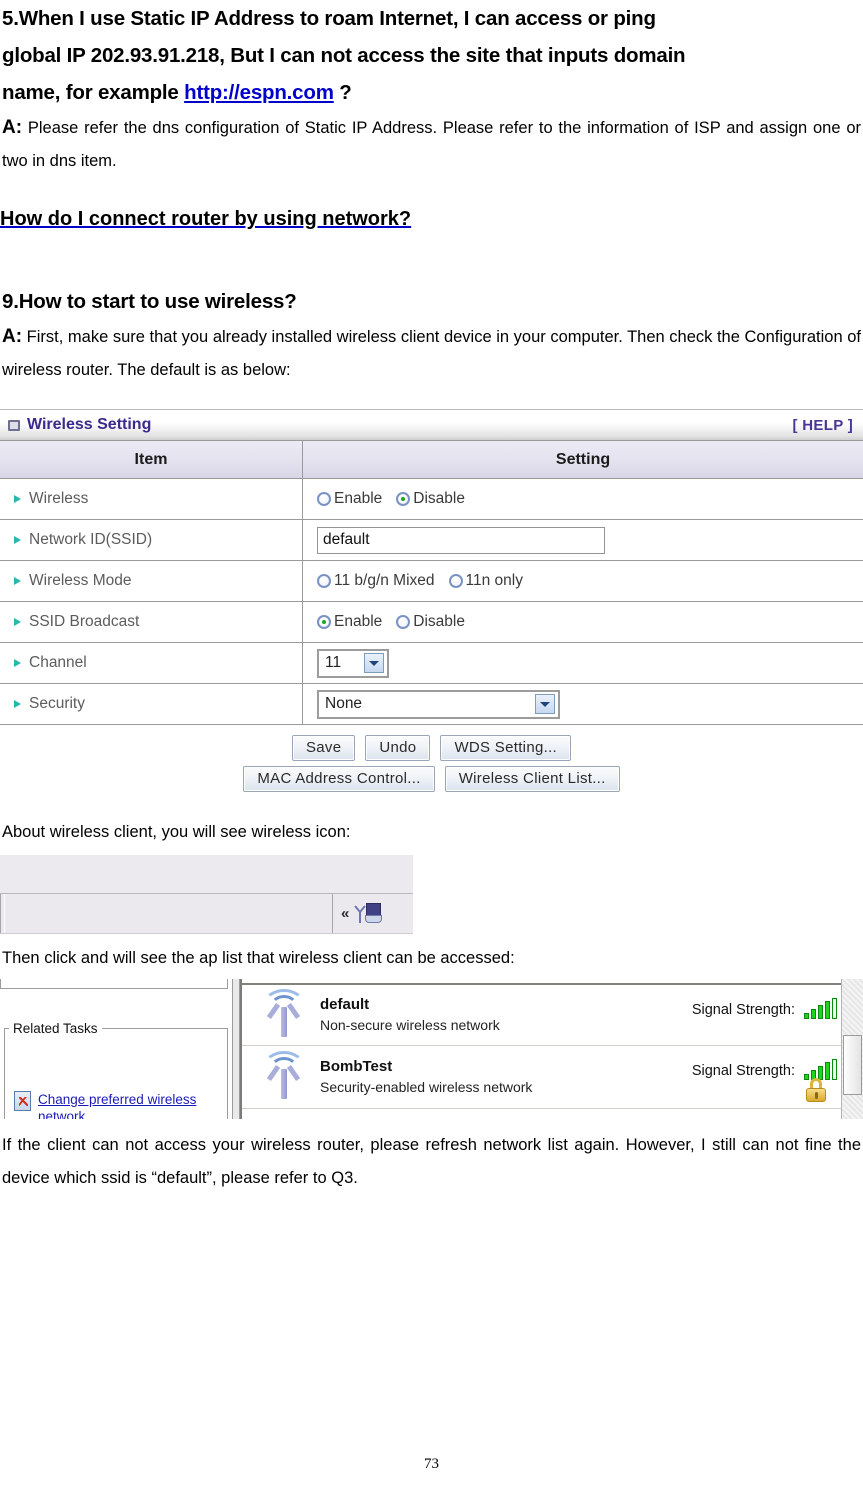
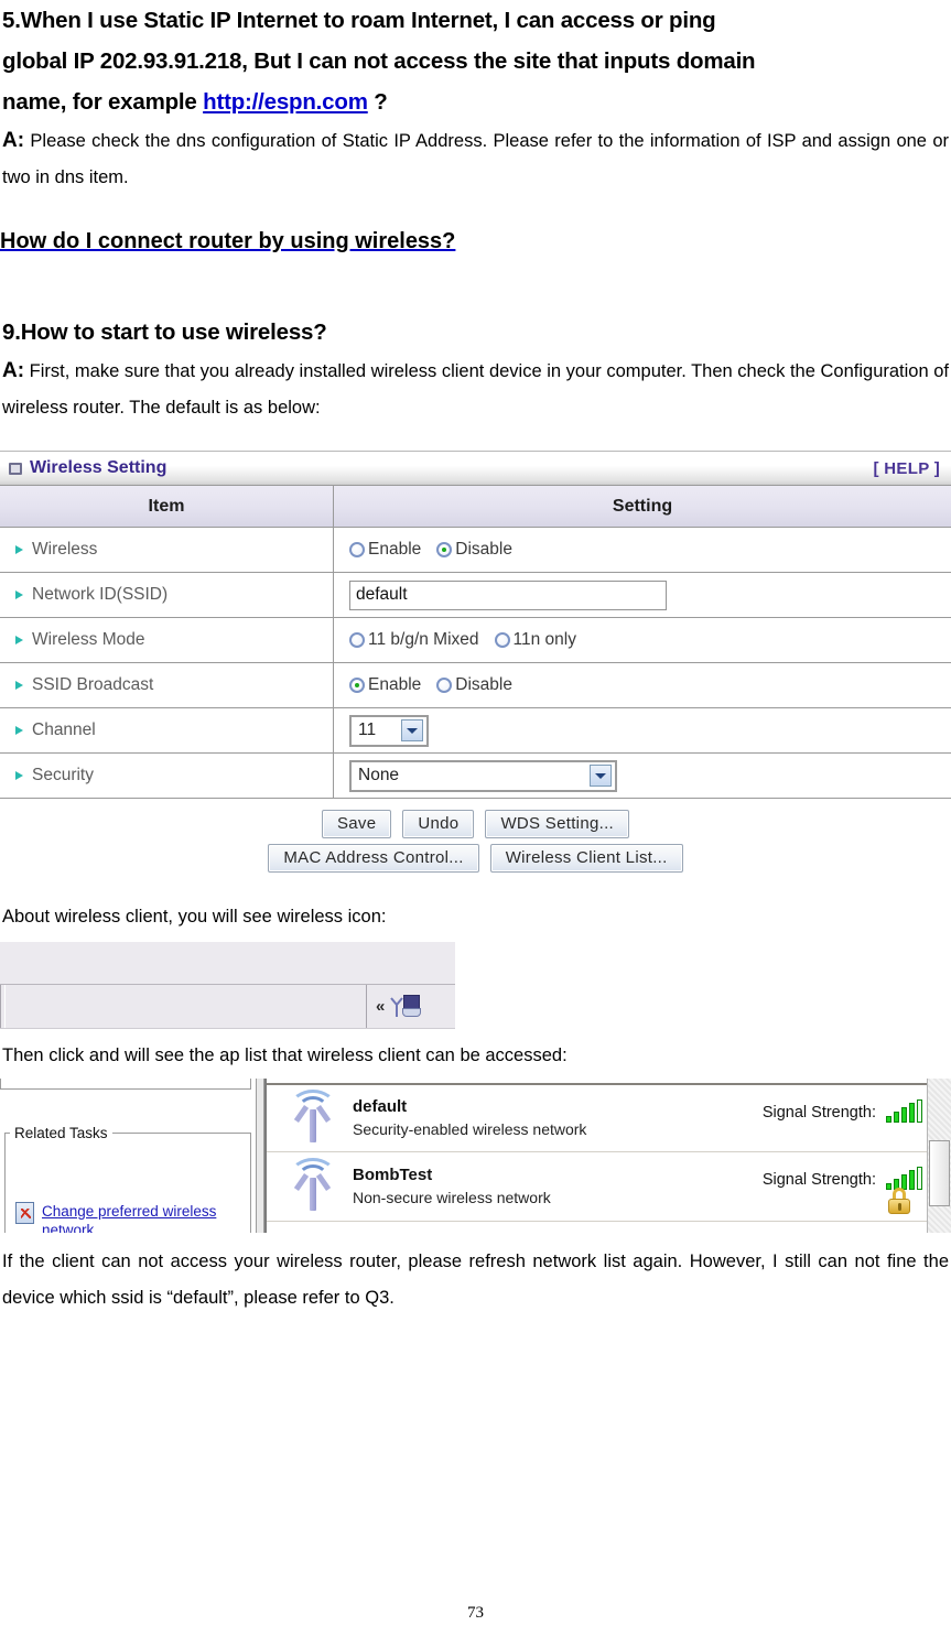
- 5.When I use Static IP Address to roam Internet, I can access or ping
+ 5.When I use Static IP Internet to roam Internet, I can access or ping
  global IP 202.93.91.218, But I can not access the site that inputs domain
  name, for example http://espn.com ?
- A: Please refer the dns configuration of Static IP Address. Please refer to the information of ISP and assign one or two in dns item.
+ A: Please check the dns configuration of Static IP Address. Please refer to the information of ISP and assign one or two in dns item.
- How do I connect router by using network?
+ How do I connect router by using wireless?
  9.How to start to use wireless?
  A: First, make sure that you already installed wireless client device in your computer. Then check the Configuration of wireless router. The default is as below:
  Wireless Setting
  [ HELP ]
  Item
  Setting
  Wireless
  Enable
  Disable
  Network ID(SSID)
  default
  Wireless Mode
  11 b/g/n Mixed
  11n only
  SSID Broadcast
  Enable
  Disable
  Channel
  11
  Security
  None
  Save
  Undo
  WDS Setting...
  MAC Address Control...
  Wireless Client List...
  About wireless client, you will see wireless icon:
  «
  Then click and will see the ap list that wireless client can be accessed:
  Related Tasks
  Change preferred wireless network
  default
- Non-secure wireless network
+ Security-enabled wireless network
  Signal Strength:
  BombTest
- Security-enabled wireless network
+ Non-secure wireless network
  Signal Strength:
  If the client can not access your wireless router, please refresh network list again. However, I still can not fine the device which ssid is “default”, please refer to Q3.
  73
